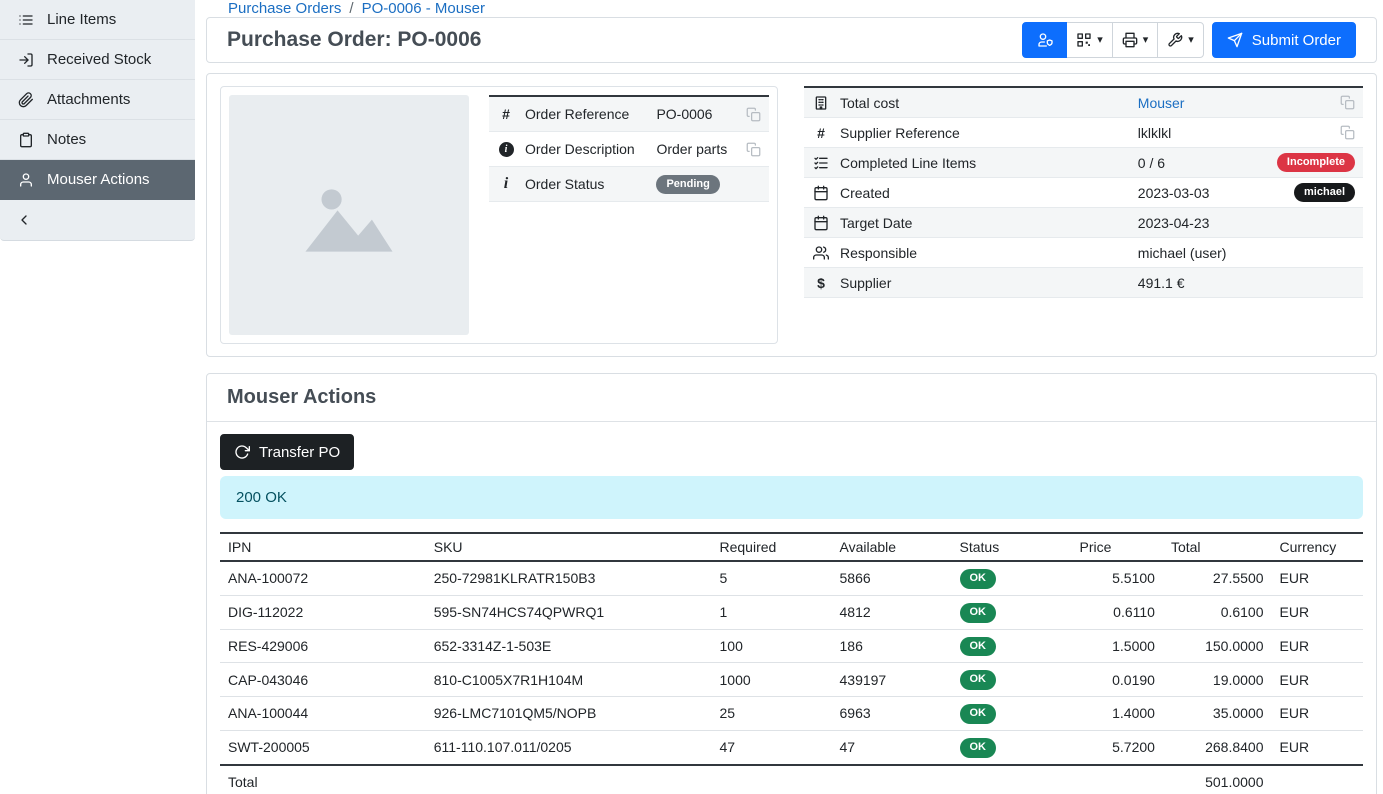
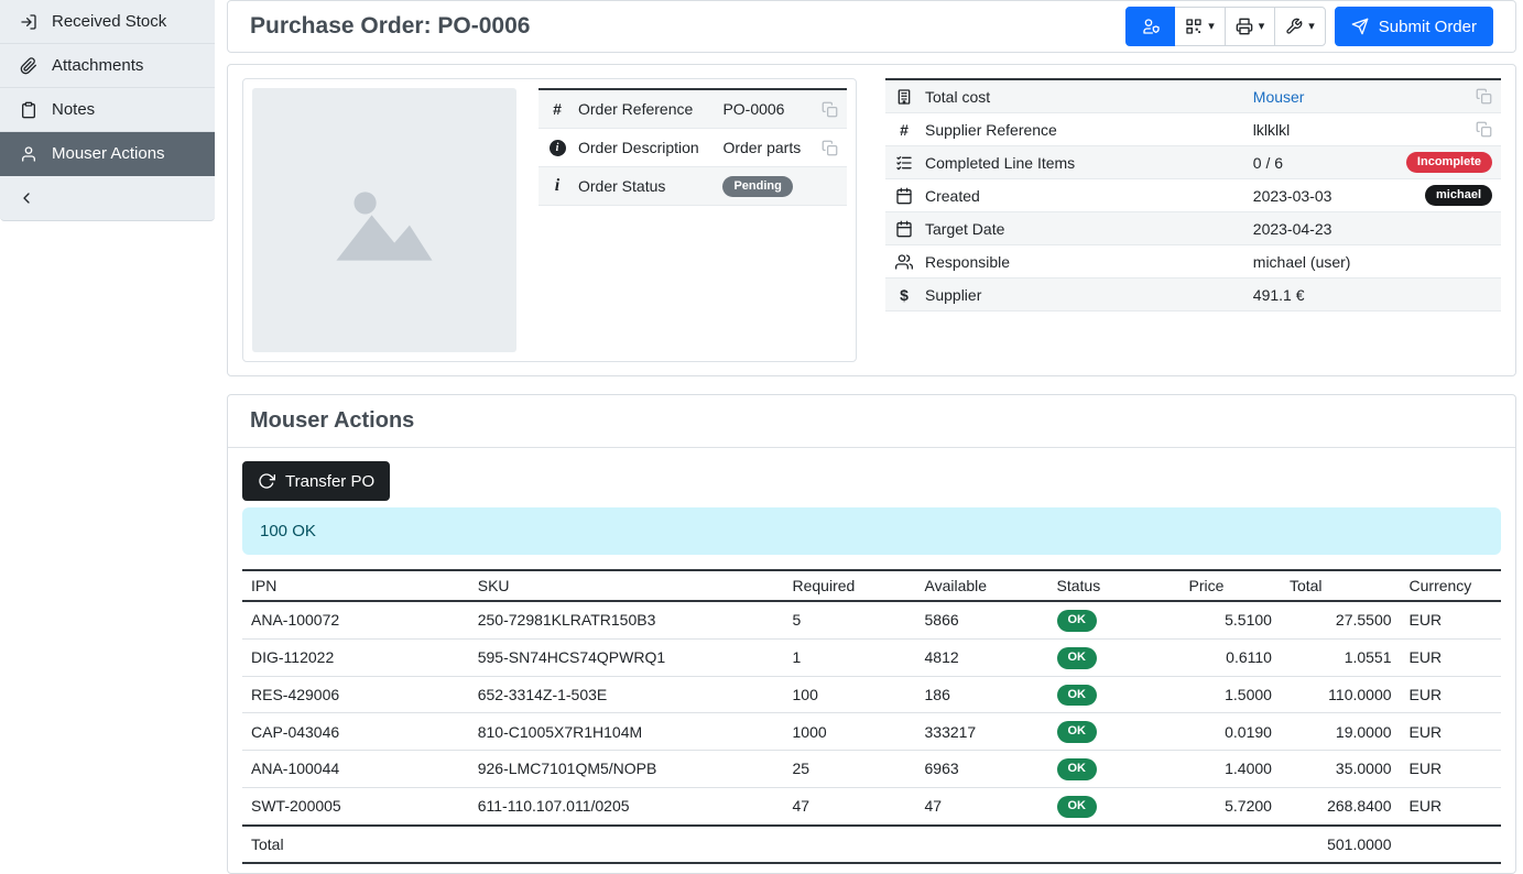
- Line Items
  Received Stock
  Attachments
  Notes
  Mouser Actions
- Purchase Orders
- /
- PO-0006 - Mouser
  Purchase Order: PO-0006
  ▾
  ▾
  ▾
  Submit Order
  #
  Order Reference
  PO-0006
  i
  Order Description
  Order parts
  i
  Order Status
  Pending
  Total cost
  Mouser
  #
  Supplier Reference
  lklklkl
  Completed Line Items
  0 / 6
  Incomplete
  Created
  2023-03-03
  michael
  Target Date
  2023-04-23
  Responsible
  michael (user)
  $
  Supplier
  491.1 €
  Mouser Actions
  Transfer PO
- 200 OK
+ 100 OK
  IPN	SKU	Required	Available	Status	Price	Total	Currency
  ANA-100072	250-72981KLRATR150B3	5	5866	OK	5.5100	27.5500	EUR
- DIG-112022	595-SN74HCS74QPWRQ1	1	4812	OK	0.6110	0.6100	EUR
+ DIG-112022	595-SN74HCS74QPWRQ1	1	4812	OK	0.6110	1.0551	EUR
- RES-429006	652-3314Z-1-503E	100	186	OK	1.5000	150.0000	EUR
+ RES-429006	652-3314Z-1-503E	100	186	OK	1.5000	110.0000	EUR
- CAP-043046	810-C1005X7R1H104M	1000	439197	OK	0.0190	19.0000	EUR
+ CAP-043046	810-C1005X7R1H104M	1000	333217	OK	0.0190	19.0000	EUR
  ANA-100044	926-LMC7101QM5/NOPB	25	6963	OK	1.4000	35.0000	EUR
  SWT-200005	611-110.107.011/0205	47	47	OK	5.7200	268.8400	EUR
  Total		501.0000
